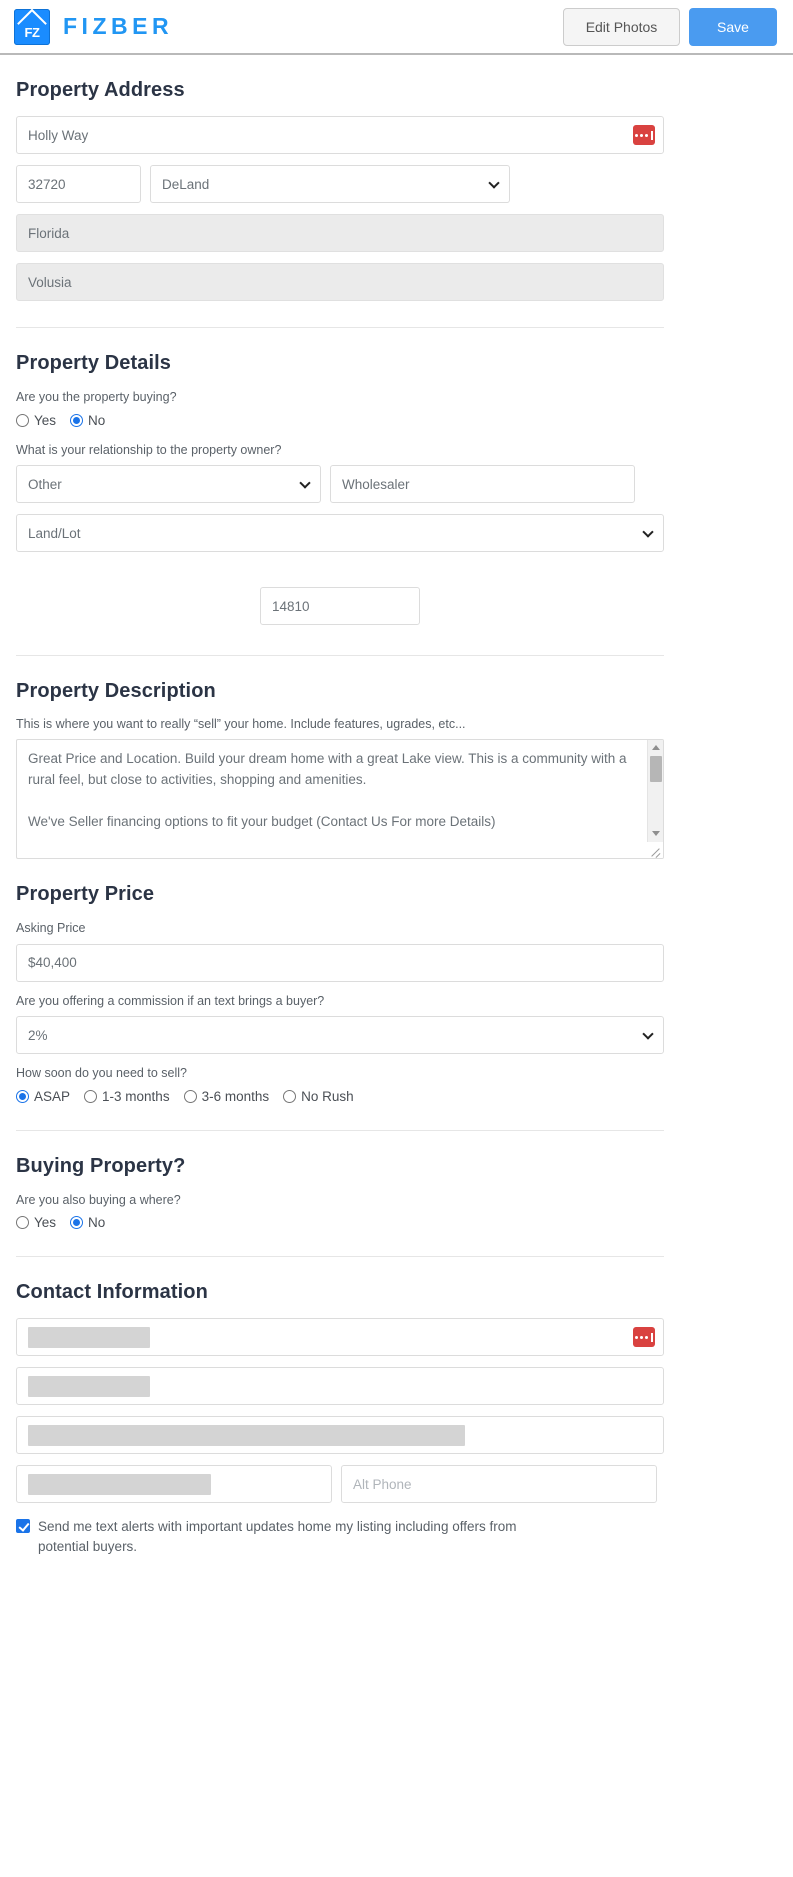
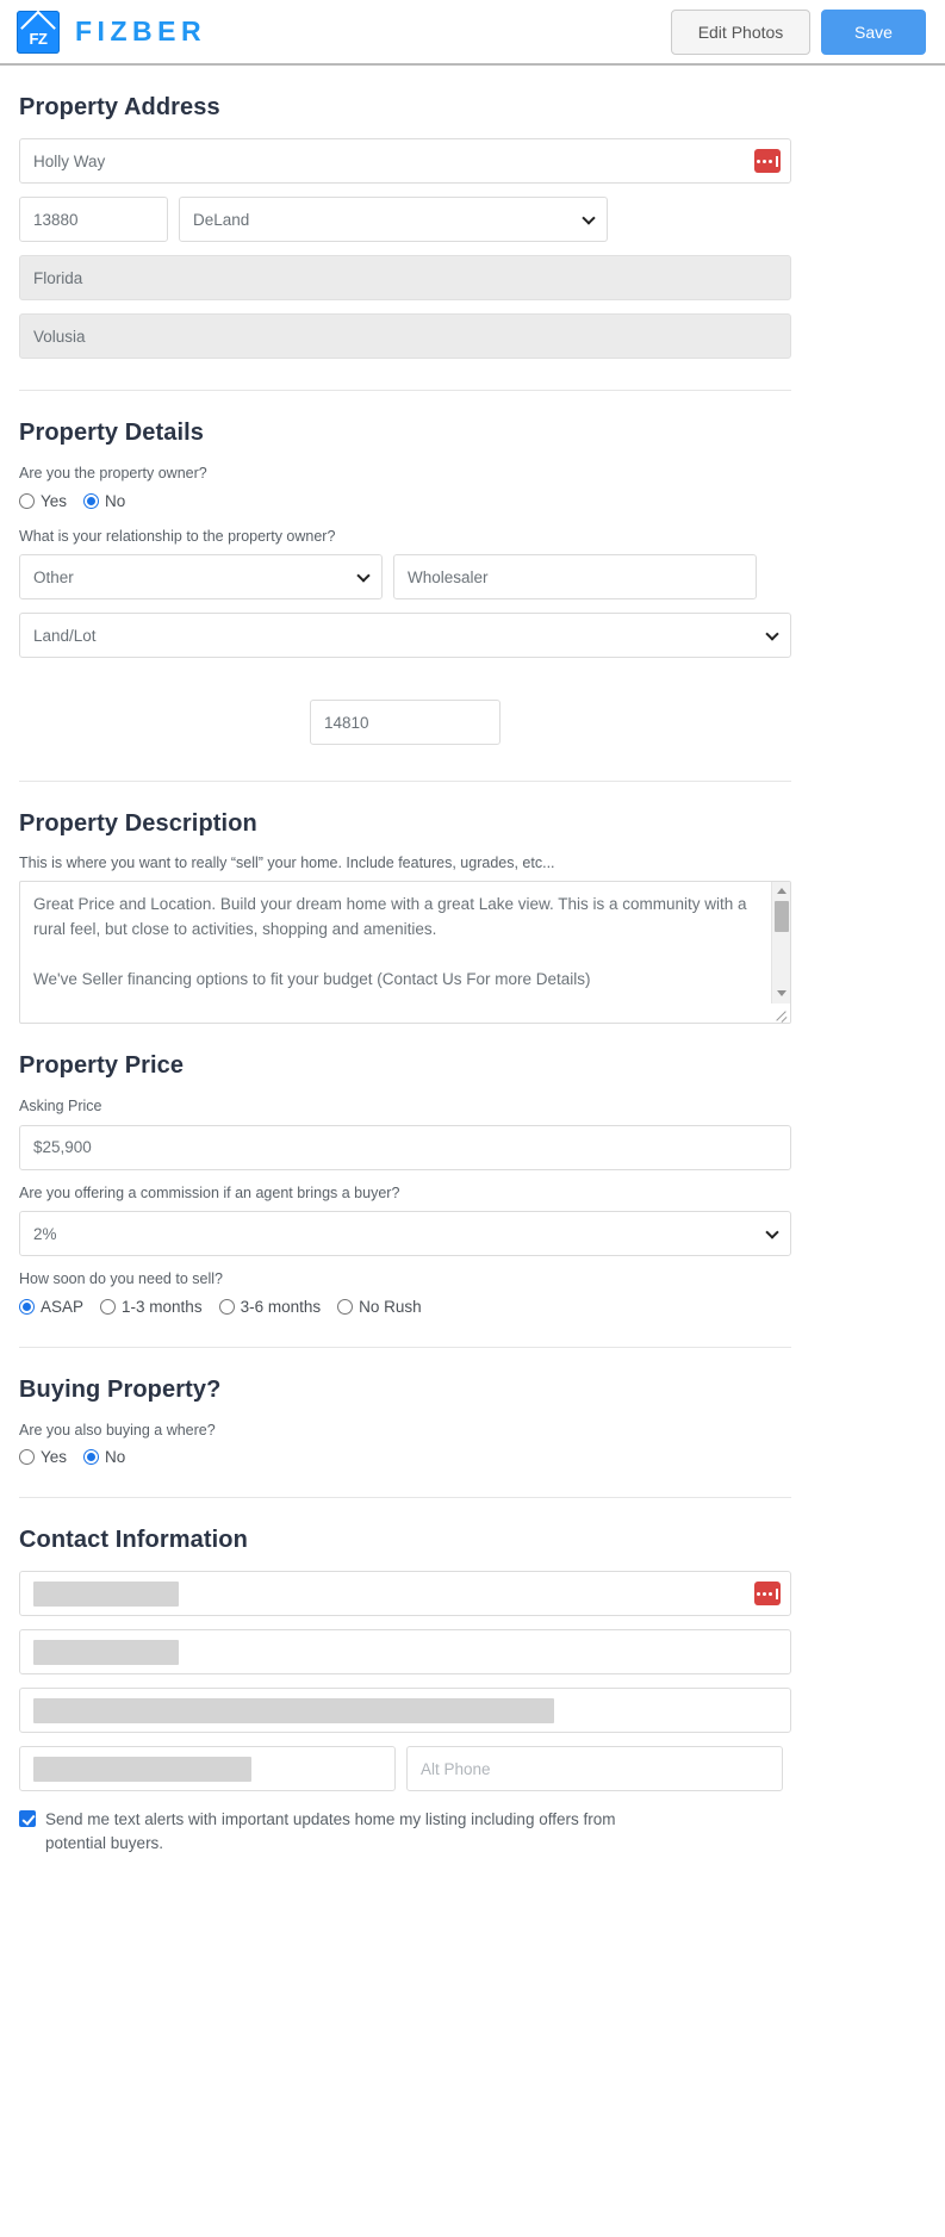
  FZ
  FIZBER
  Edit Photos
  Save
  Property Address
  Holly Way
- 32720
+ 13880
  DeLand
  Florida
  Volusia
  Property Details
- Are you the property buying?
+ Are you the property owner?
  Yes
  No
  What is your relationship to the property owner?
  Other
  Wholesaler
  Land/Lot
  14810
  Property Description
  This is where you want to really “sell” your home. Include features, ugrades, etc...
  Great Price and Location. Build your dream home with a great Lake view. This is a community with a rural feel, but close to activities, shopping and amenities.
  We've Seller financing options to fit your budget (Contact Us For more Details)
  Property Price
  Asking Price
- $40,400
+ $25,900
- Are you offering a commission if an text brings a buyer?
+ Are you offering a commission if an agent brings a buyer?
  2%
  How soon do you need to sell?
  ASAP
  1-3 months
  3-6 months
  No Rush
  Buying Property?
  Are you also buying a where?
  Yes
  No
  Contact Information
  Alt Phone
  Send me text alerts with important updates home my listing including offers from potential buyers.
